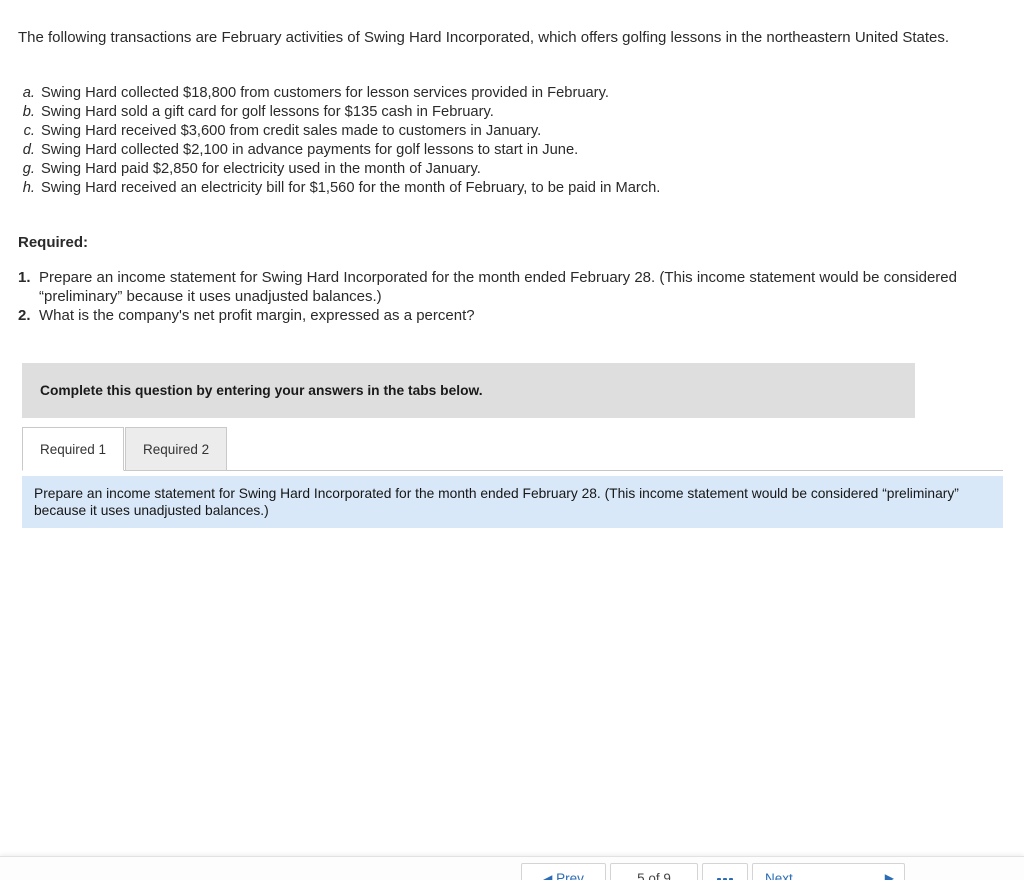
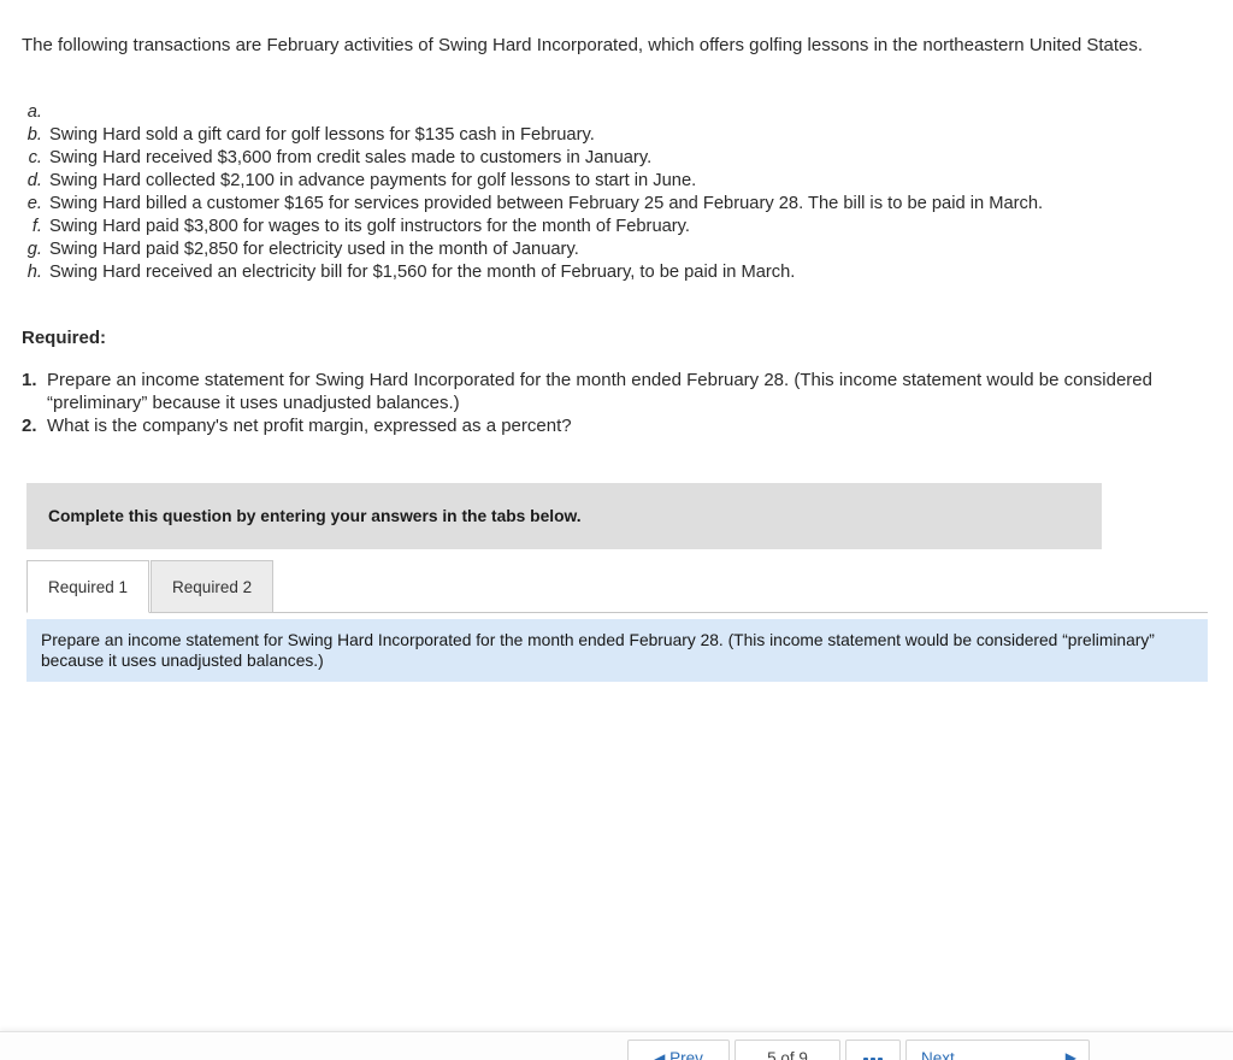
  The following transactions are February activities of Swing Hard Incorporated, which offers golfing lessons in the northeastern United States.
  a.
- Swing Hard collected $18,800 from customers for lesson services provided in February.
  b.
  Swing Hard sold a gift card for golf lessons for $135 cash in February.
  c.
  Swing Hard received $3,600 from credit sales made to customers in January.
  d.
  Swing Hard collected $2,100 in advance payments for golf lessons to start in June.
+ e.
+ Swing Hard billed a customer $165 for services provided between February 25 and February 28. The bill is to be paid in March.
+ f.
+ Swing Hard paid $3,800 for wages to its golf instructors for the month of February.
  g.
  Swing Hard paid $2,850 for electricity used in the month of January.
  h.
  Swing Hard received an electricity bill for $1,560 for the month of February, to be paid in March.
  Required:
  1.
  Prepare an income statement for Swing Hard Incorporated for the month ended February 28. (This income statement would be considered “preliminary” because it uses unadjusted balances.)
  2.
  What is the company's net profit margin, expressed as a percent?
  Complete this question by entering your answers in the tabs below.
  Required 1
  Required 2
  Prepare an income statement for Swing Hard Incorporated for the month ended February 28. (This income statement would be considered “preliminary” because it uses unadjusted balances.)
  ◀ Prev
  5 of 9
  Next
  ▶
